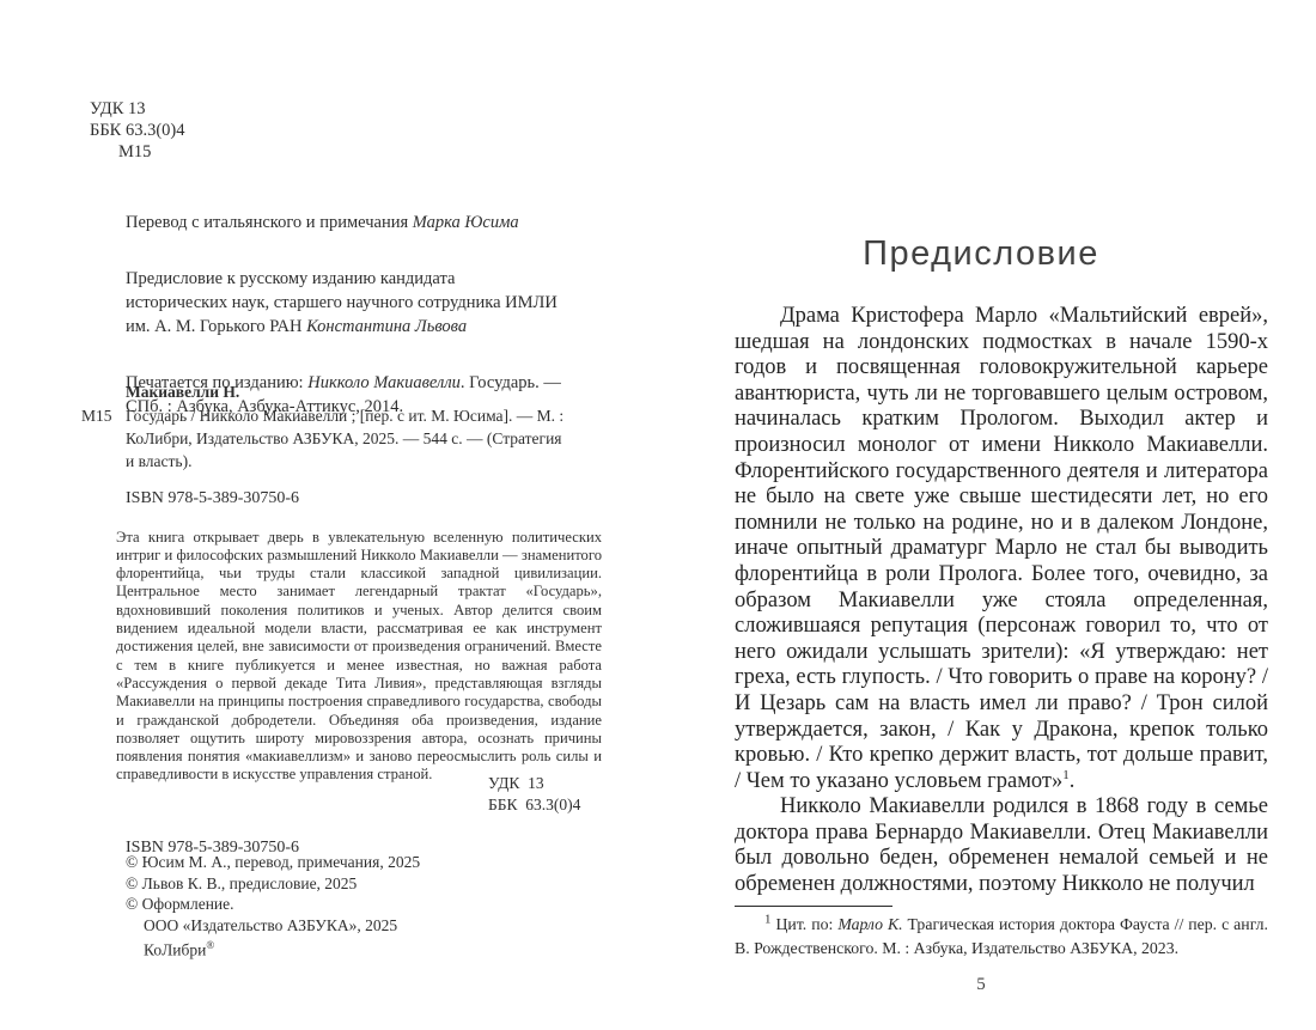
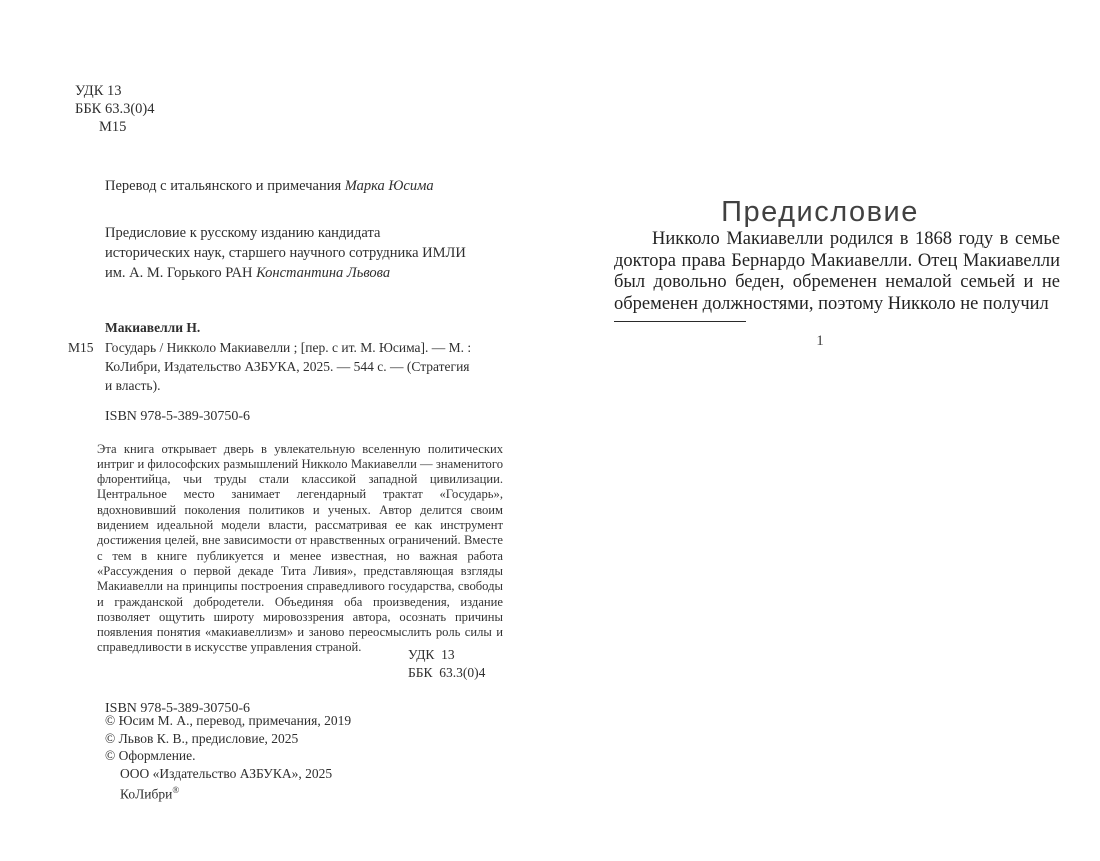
  УДК 13
  ББК 63.3(0)4
  М15
  Перевод с итальянского и примечания Марка Юсима
  Предисловие к русскому изданию кандидата
  исторических наук, старшего научного сотрудника ИМЛИ
  им. А. М. Горького РАН Константина Львова
- Печатается по изданию: Никколо Макиавелли. Государь. —
- СПб. : Азбука, Азбука-Аттикус, 2014.
  Макиавелли Н.
  М15
  Государь / Никколо Макиавелли ; [пер. с ит. М. Юсима]. — М. :
  КоЛибри, Издательство АЗБУКА, 2025. — 544 с. — (Стратегия
  и власть).
  ISBN 978-5-389-30750-6
- Эта книга открывает дверь в увлекательную вселенную политических интриг и философских размышлений Никколо Макиавелли — знаменитого флорентийца, чьи труды стали классикой западной цивилизации. Центральное место занимает легендарный трактат «Государь», вдохновивший поколения политиков и ученых. Автор делится своим видением идеальной модели власти, рассматривая ее как инструмент достижения целей, вне зависимости от произведения ограничений. Вместе с тем в книге публикуется и менее известная, но важная работа «Рассуждения о первой декаде Тита Ливия», представляющая взгляды Макиавелли на принципы построения справедливого государства, свободы и гражданской добродетели. Объединяя оба произведения, издание позволяет ощутить широту мировоззрения автора, осознать причины появления понятия «макиавеллизм» и заново переосмыслить роль силы и справедливости в искусстве управления страной.
+ Эта книга открывает дверь в увлекательную вселенную политических интриг и философских размышлений Никколо Макиавелли — знаменитого флорентийца, чьи труды стали классикой западной цивилизации. Центральное место занимает легендарный трактат «Государь», вдохновивший поколения политиков и ученых. Автор делится своим видением идеальной модели власти, рассматривая ее как инструмент достижения целей, вне зависимости от нравственных ограничений. Вместе с тем в книге публикуется и менее известная, но важная работа «Рассуждения о первой декаде Тита Ливия», представляющая взгляды Макиавелли на принципы построения справедливого государства, свободы и гражданской добродетели. Объединяя оба произведения, издание позволяет ощутить широту мировоззрения автора, осознать причины появления понятия «макиавеллизм» и заново переосмыслить роль силы и справедливости в искусстве управления страной.
  УДК 13
  ББК 63.3(0)4
  ISBN 978-5-389-30750-6
- © Юсим М. А., перевод, примечания, 2025
+ © Юсим М. А., перевод, примечания, 2019
  © Львов К. В., предисловие, 2025
  © Оформление.
  ООО «Издательство АЗБУКА», 2025
  КоЛибри®
  Предисловие
- Драма Кристофера Марло «Мальтийский еврей», шедшая на лондонских подмостках в начале 1590-х годов и посвященная головокружительной карьере авантюриста, чуть ли не торговавшего целым островом, начиналась кратким Прологом. Выходил актер и произносил монолог от имени Никколо Макиавелли. Флорентийского государственного деятеля и литератора не было на свете уже свыше шестидесяти лет, но его помнили не только на родине, но и в далеком Лондоне, иначе опытный драматург Марло не стал бы выводить флорентийца в роли Пролога. Более того, очевидно, за образом Макиавелли уже стояла определенная, сложившаяся репутация (персонаж говорил то, что от него ожидали услышать зрители): «Я утверждаю: нет греха, есть глупость. / Что говорить о праве на корону? / И Цезарь сам на власть имел ли право? / Трон силой утверждается, закон, / Как у Дракона, крепок только кровью. / Кто крепко держит власть, тот дольше правит, / Чем то указано условьем грамот»1.
  Никколо Макиавелли родился в 1868 году в семье доктора права Бернардо Макиавелли. Отец Макиавелли был довольно беден, обременен немалой семьей и не обременен должностями, поэтому Никколо не получил
- 1 Цит. по: Марло К. Трагическая история доктора Фауста // пер. с англ. В. Рождественского. М. : Азбука, Издательство АЗБУКА, 2023.
- 5
+ 1
